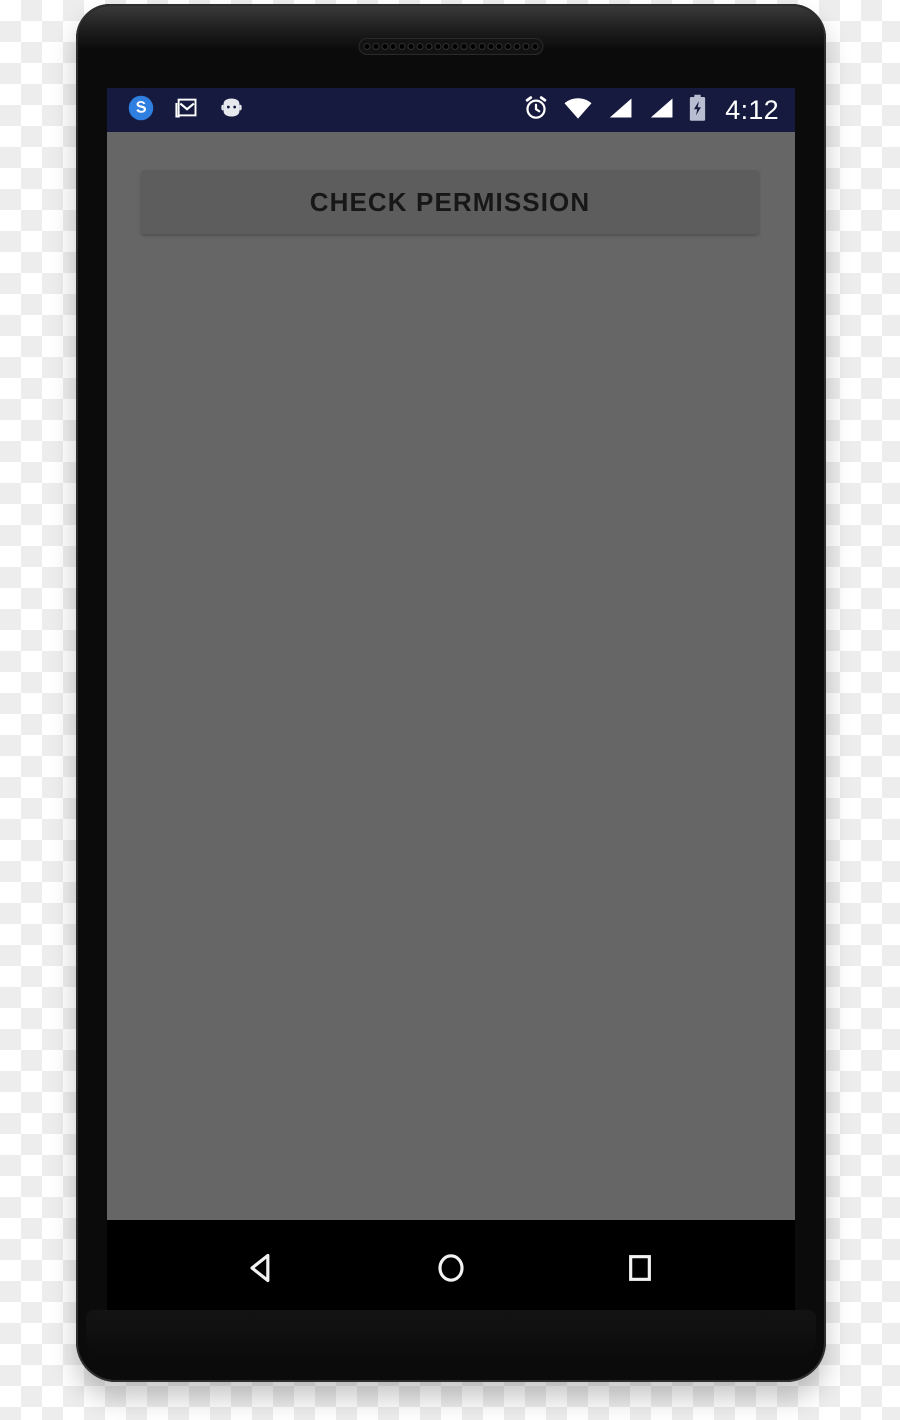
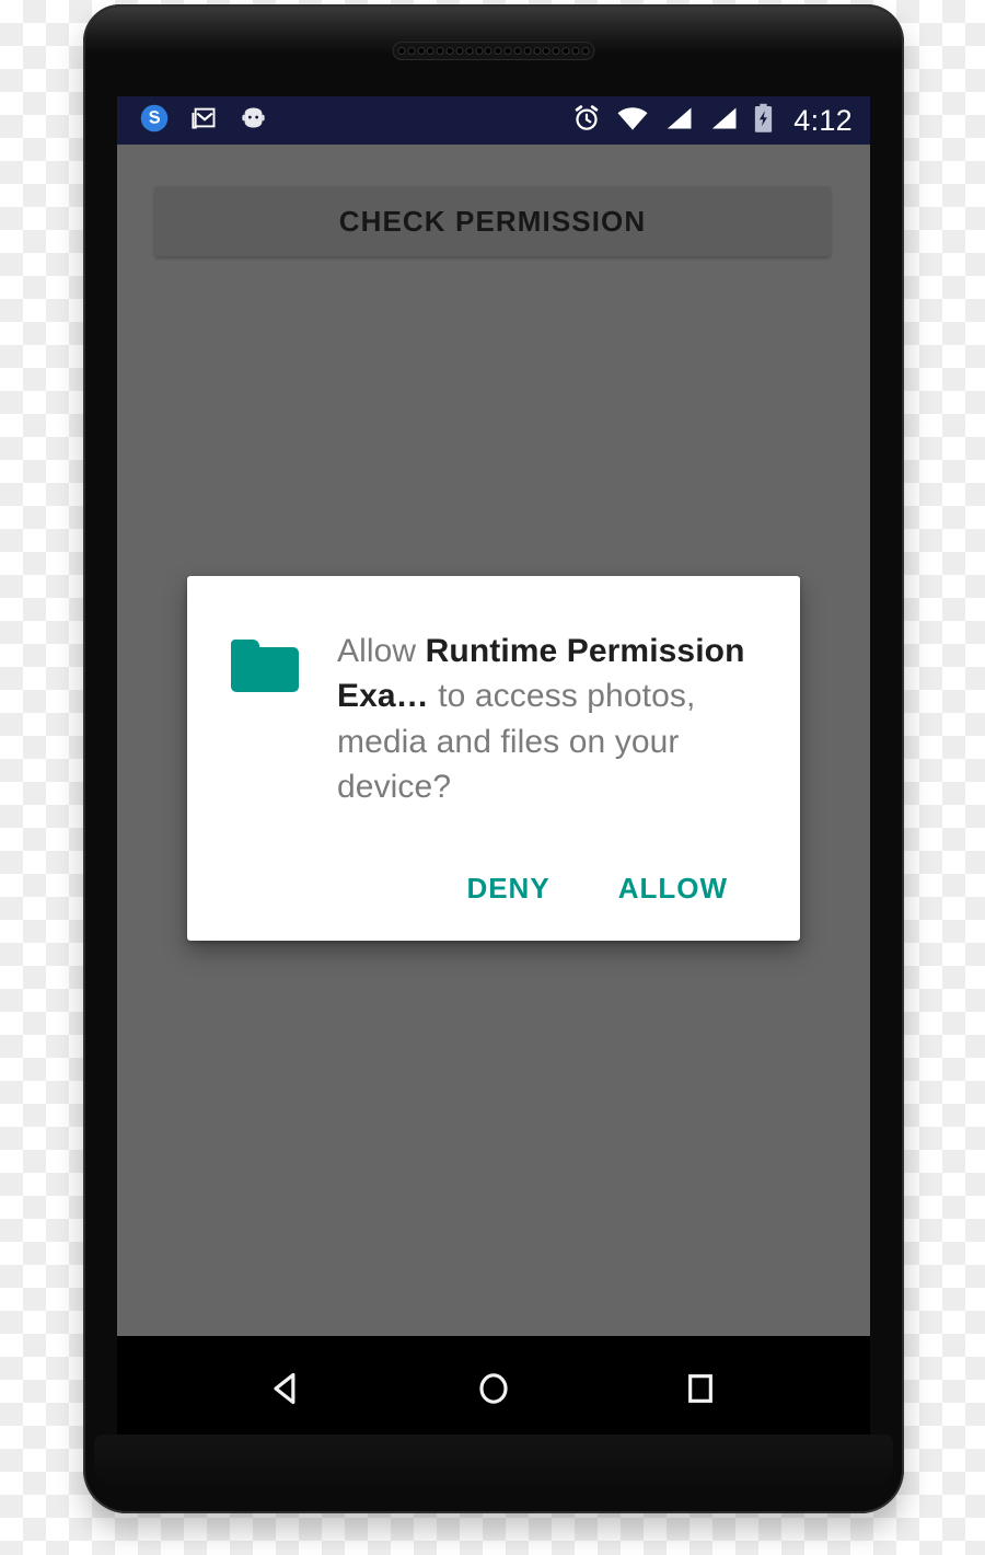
  4:12
  CHECK PERMISSION
+ Allow Runtime Permission Exa… to access photos, media and files on your device?
+ DENY
+ ALLOW
